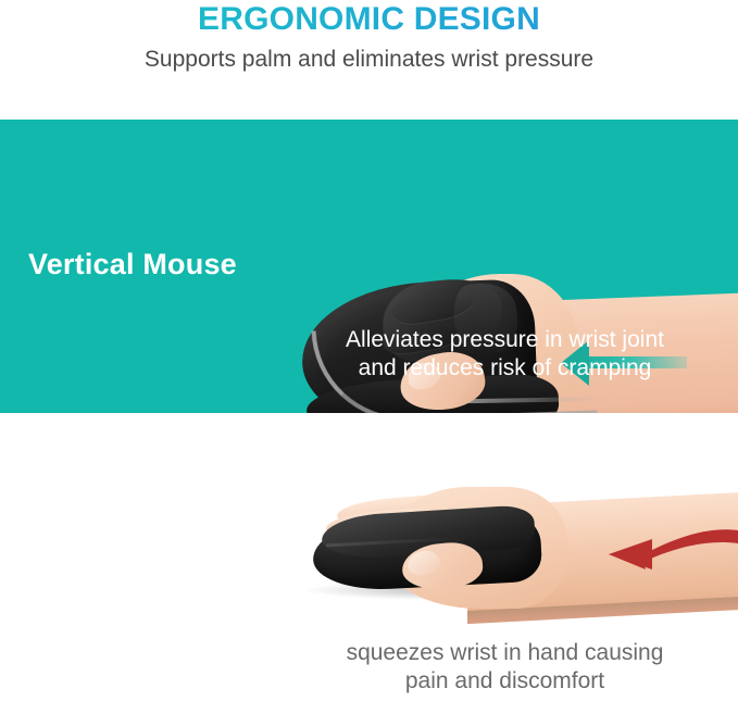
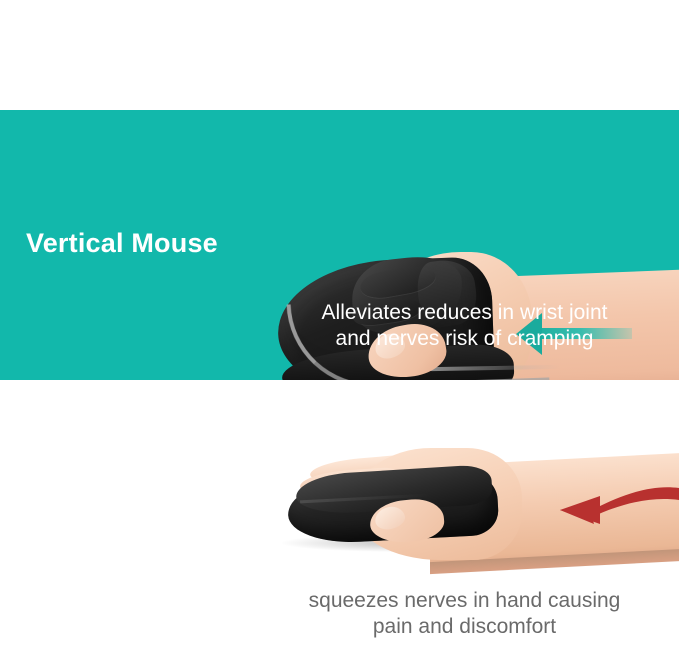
- ERGONOMIC DESIGN
- Supports palm and eliminates wrist pressure
  Vertical Mouse
- Alleviates pressure in wrist joint
+ Alleviates reduces in wrist joint
- and reduces risk of cramping
+ and nerves risk of cramping
- squeezes wrist in hand causing
+ squeezes nerves in hand causing
  pain and discomfort
